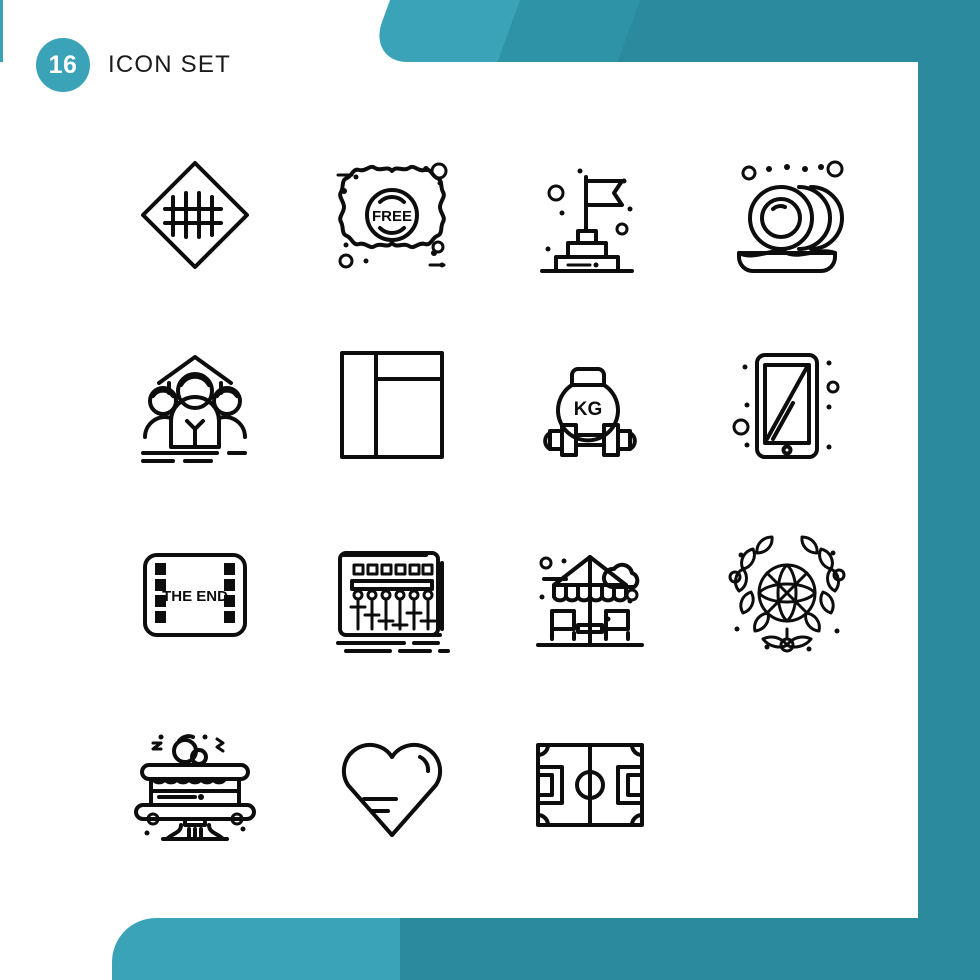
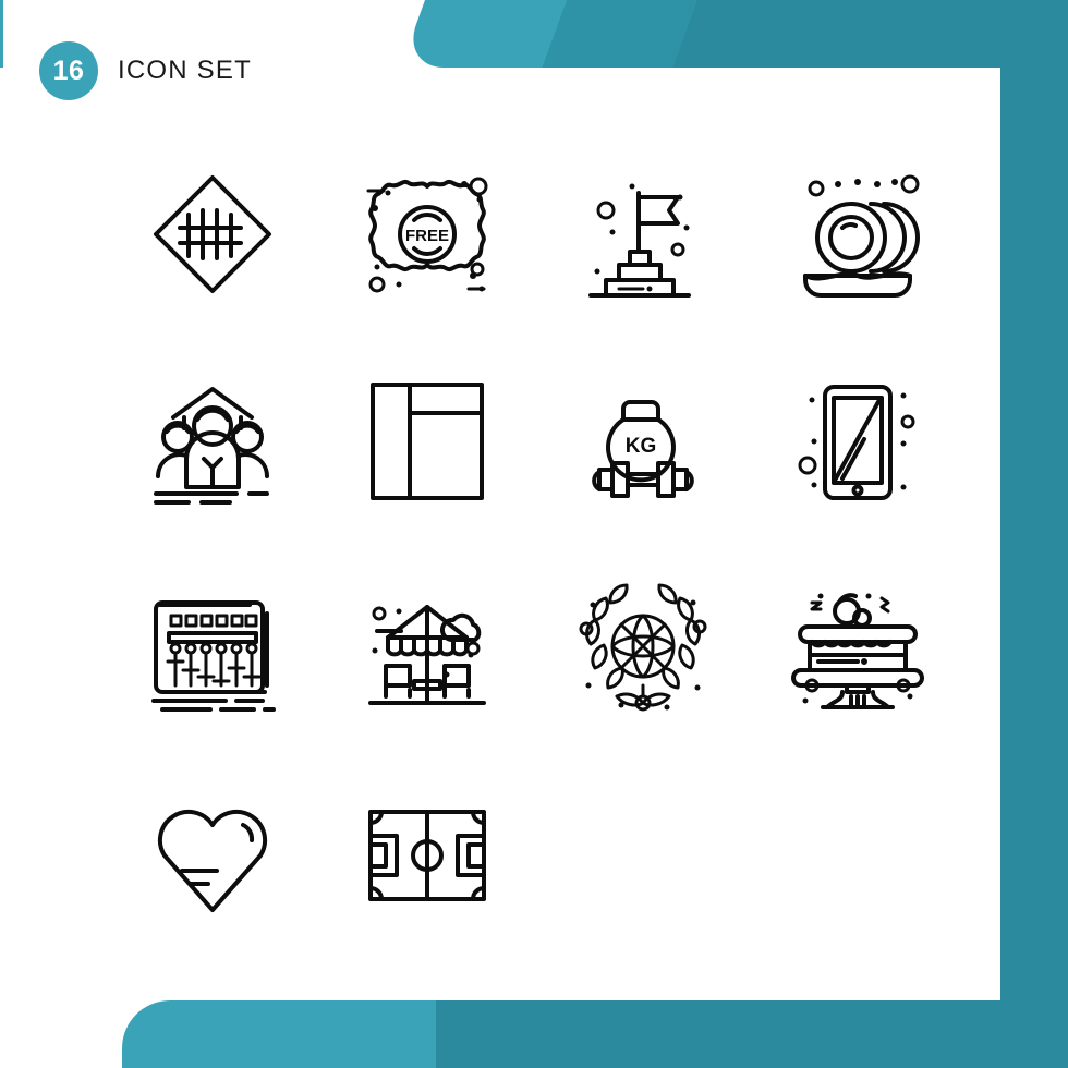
  16
  ICON SET
  FREE
  KG
- THE END
